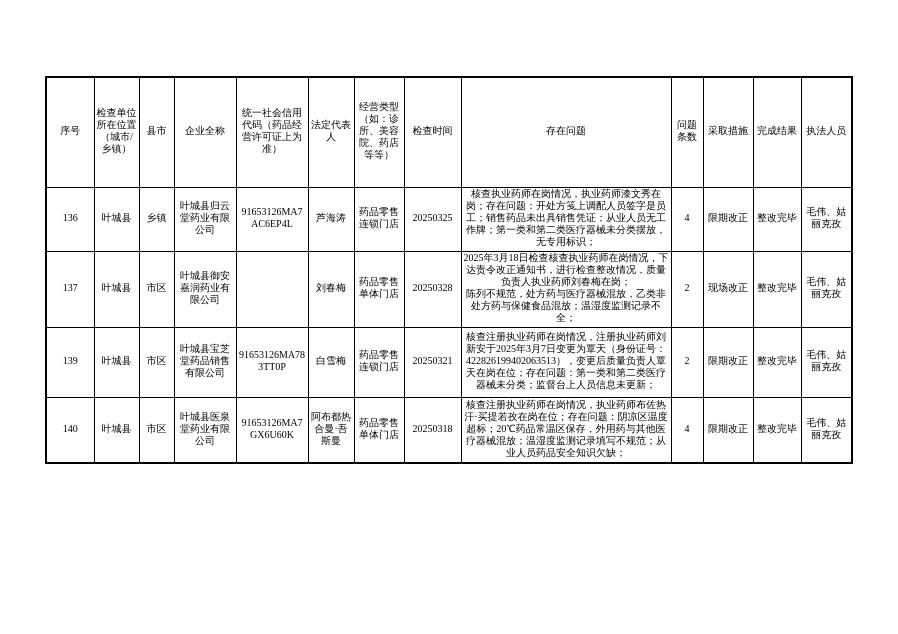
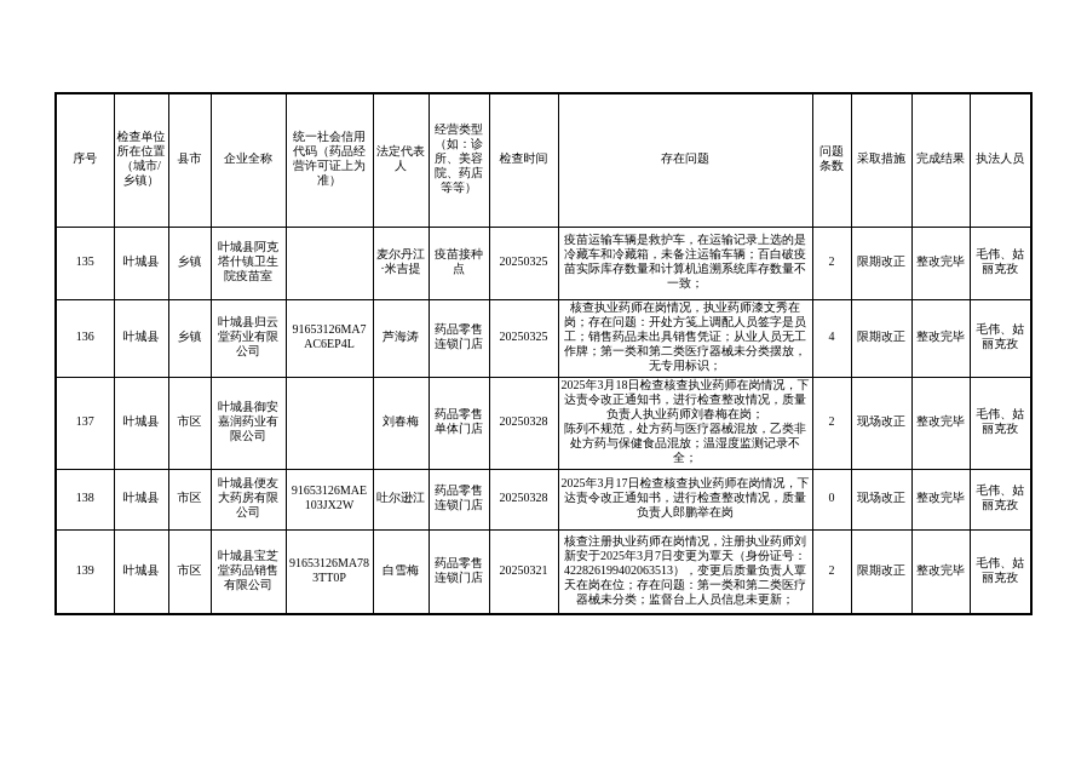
  序号	检查单位所在位置（城市/乡镇）	县市	企业全称	统一社会信用代码（药品经营许可证上为准）	法定代表人	经营类型（如：诊所、美容院、药店等等）	检查时间	存在问题	问题条数	采取措施	完成结果	执法人员
+ 135	叶城县	乡镇	叶城县阿克塔什镇卫生院疫苗室		麦尔丹江·米吉提	疫苗接种点	20250325	疫苗运输车辆是救护车，在运输记录上选的是冷藏车和冷藏箱，未备注运输车辆；百白破疫苗实际库存数量和计算机追溯系统库存数量不一致；	2	限期改正	整改完毕	毛伟、姑丽克孜
  136	叶城县	乡镇	叶城县归云堂药业有限公司	91653126MA7AC6EP4L	芦海涛	药品零售连锁门店	20250325	核查执业药师在岗情况，执业药师漆文秀在岗；存在问题：开处方笺上调配人员签字是员工；销售药品未出具销售凭证；从业人员无工作牌；第一类和第二类医疗器械未分类摆放，无专用标识；	4	限期改正	整改完毕	毛伟、姑丽克孜
  137	叶城县	市区	叶城县御安嘉润药业有限公司		刘春梅	药品零售单体门店	20250328	2025年3月18日检查核查执业药师在岗情况，下达责令改正通知书，进行检查整改情况，质量负责人执业药师刘春梅在岗； 陈列不规范，处方药与医疗器械混放，乙类非处方药与保健食品混放；温湿度监测记录不全；	2	现场改正	整改完毕	毛伟、姑丽克孜
+ 138	叶城县	市区	叶城县便友大药房有限公司	91653126MAE103JX2W	吐尔逊江	药品零售连锁门店	20250328	2025年3月17日检查核查执业药师在岗情况，下达责令改正通知书，进行检查整改情况，质量负责人郎鹏举在岗	0	现场改正	整改完毕	毛伟、姑丽克孜
  139	叶城县	市区	叶城县宝芝堂药品销售有限公司	91653126MA783TT0P	白雪梅	药品零售连锁门店	20250321	核查注册执业药师在岗情况，注册执业药师刘新安于2025年3月7日变更为覃天（身份证号：422826199402063513），变更后质量负责人覃天在岗在位；存在问题：第一类和第二类医疗器械未分类；监督台上人员信息未更新；	2	限期改正	整改完毕	毛伟、姑丽克孜
- 140	叶城县	市区	叶城县医泉堂药业有限公司	91653126MA7GX6U60K	阿布都热合曼·吾斯曼	药品零售单体门店	20250318	核查注册执业药师在岗情况，执业药师布佐热汗·买提若孜在岗在位；存在问题：阴凉区温度超标；20℃药品常温区保存，外用药与其他医疗器械混放；温湿度监测记录填写不规范；从业人员药品安全知识欠缺；	4	限期改正	整改完毕	毛伟、姑丽克孜
